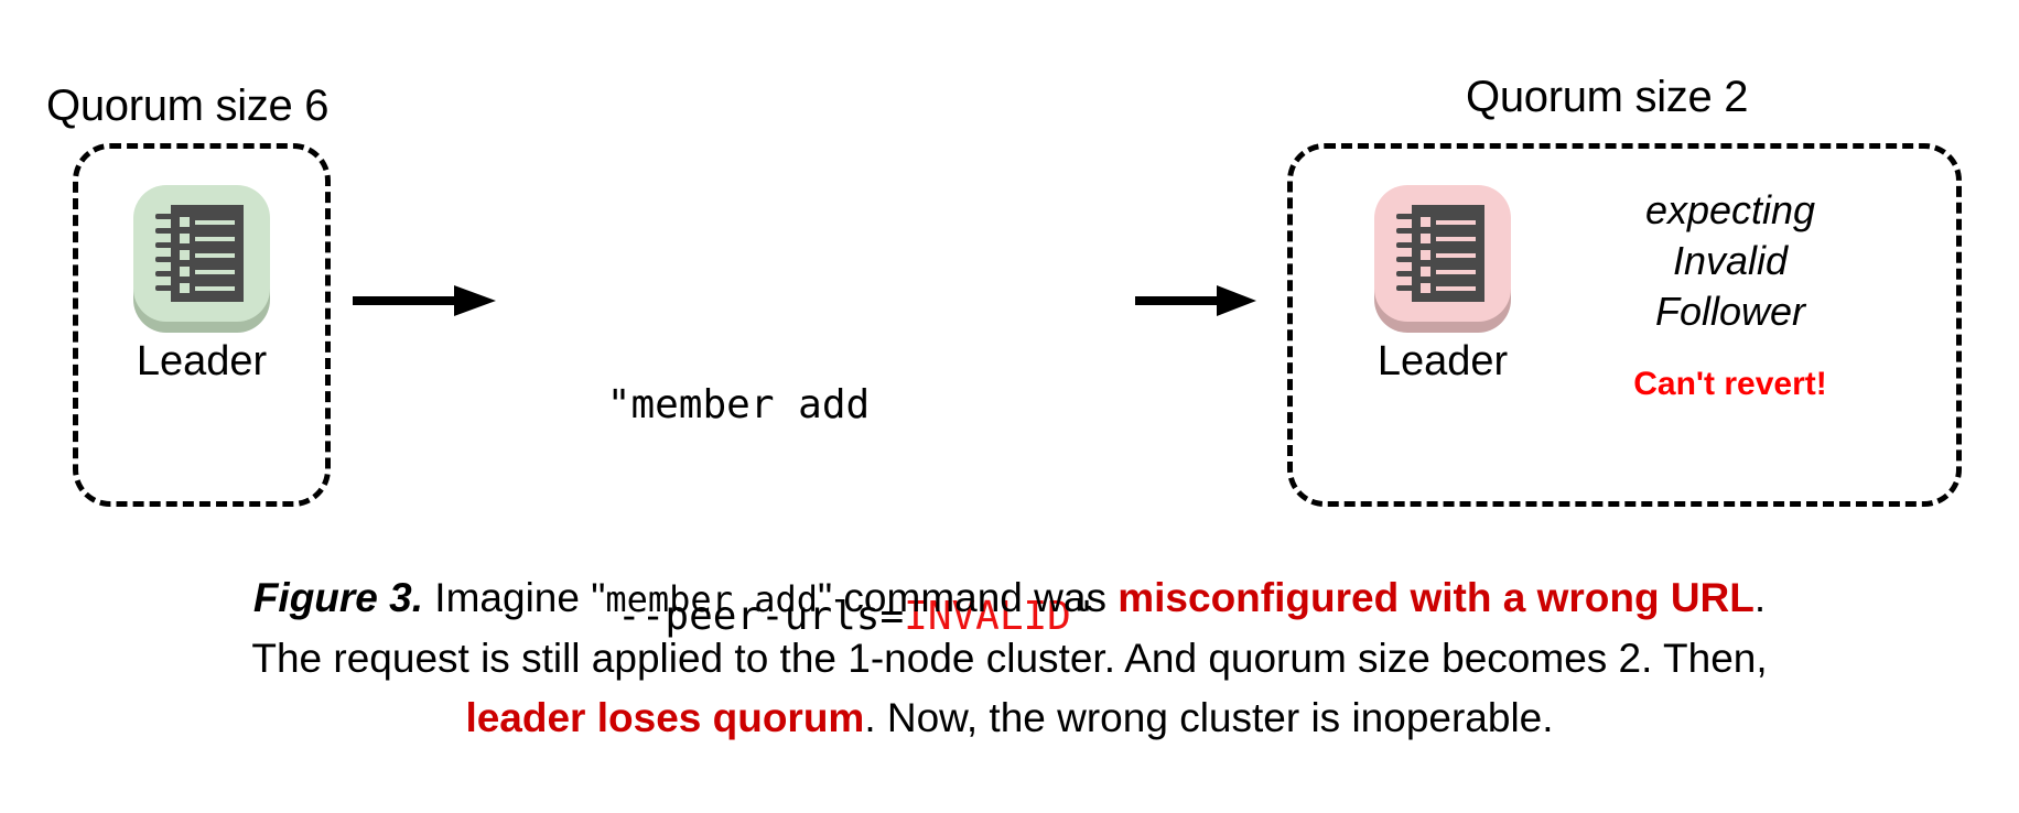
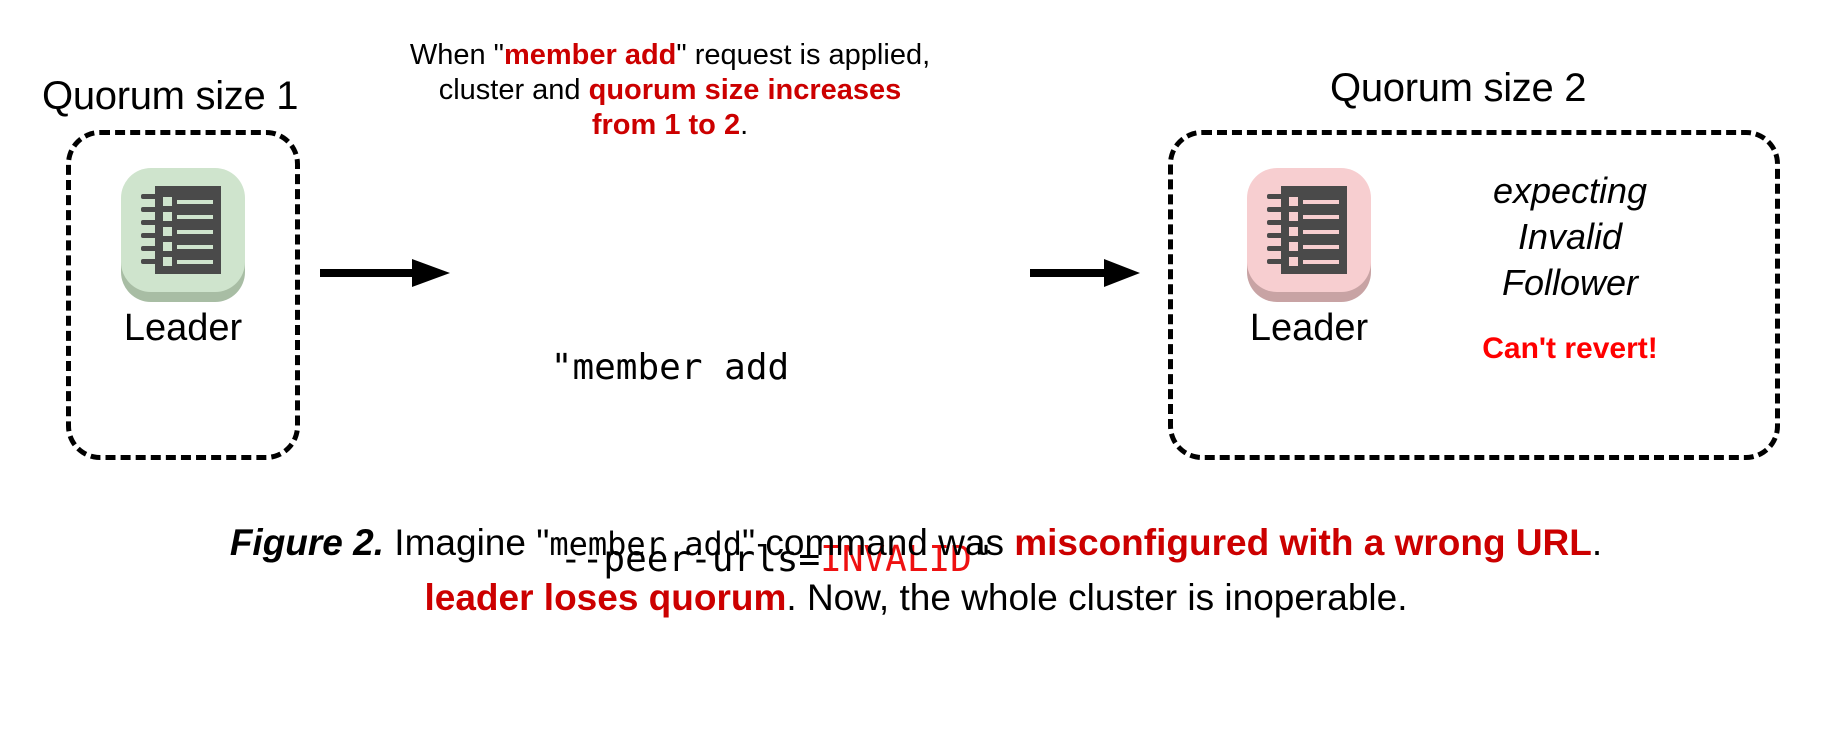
- Quorum size 6
+ Quorum size 1
  Leader
+ When "member add" request is applied,
+ cluster and quorum size increases
+ from 1 to 2.
  "member add
  --peer-urls=INVALID"
  Quorum size 2
  Leader
  expecting
  Invalid
  Follower
  Can't revert!
- Figure 3. Imagine "member add" command was misconfigured with a wrong URL.
+ Figure 2. Imagine "member add" command was misconfigured with a wrong URL.
- The request is still applied to the 1-node cluster. And quorum size becomes 2. Then,
- leader loses quorum. Now, the wrong cluster is inoperable.
+ leader loses quorum. Now, the whole cluster is inoperable.
